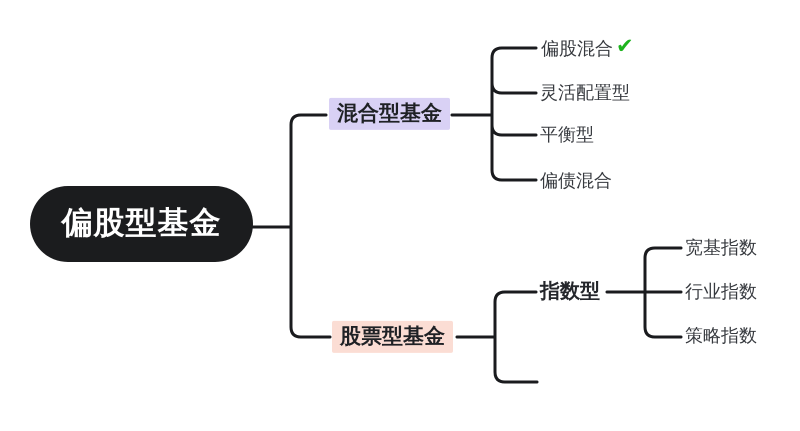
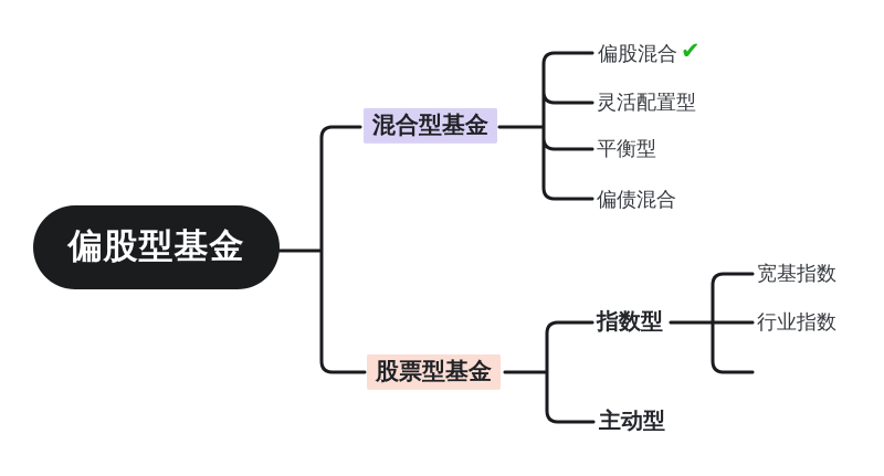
  偏股型基金
  混合型基金
  股票型基金
  偏股混合
  ✔
  灵活配置型
  平衡型
  偏债混合
  指数型
+ 主动型
  宽基指数
  行业指数
- 策略指数
